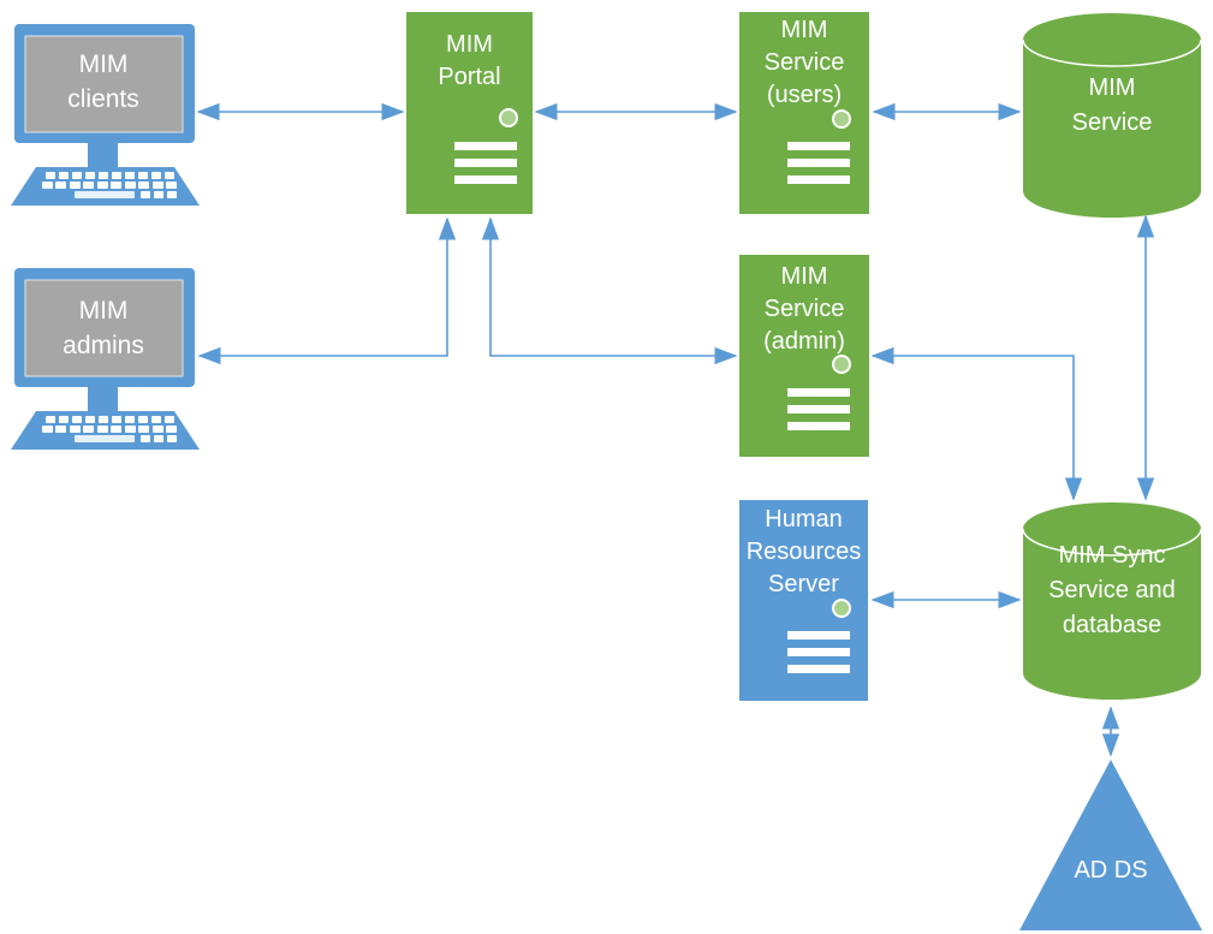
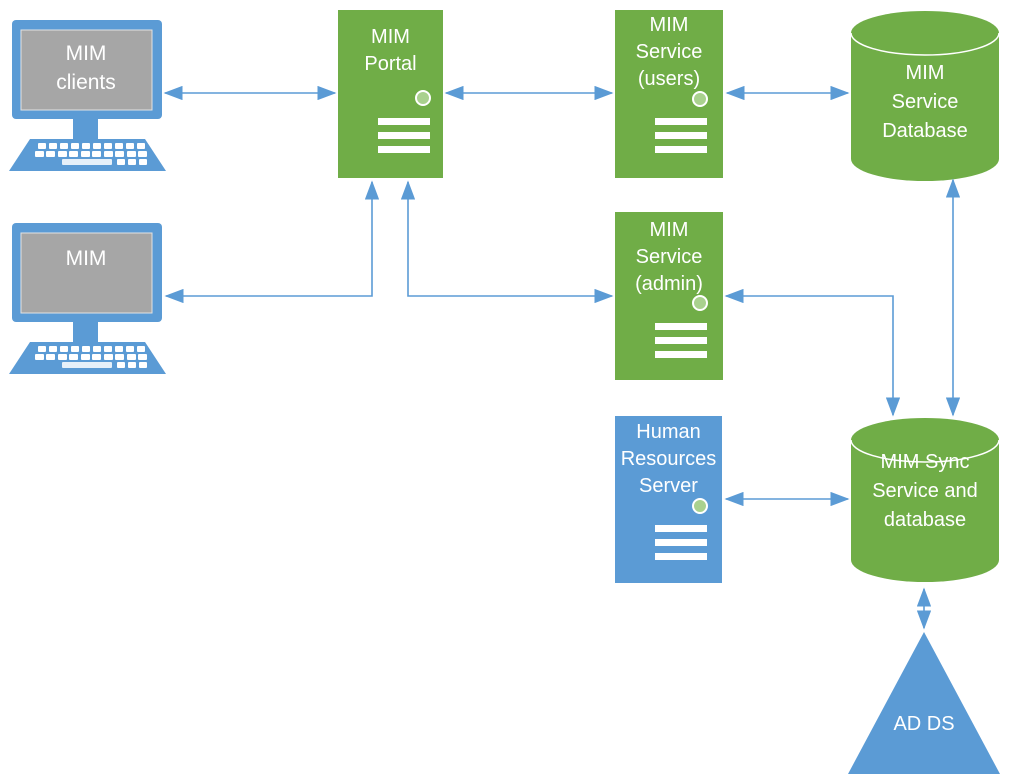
  MIM
  Portal
  MIM
  Service
  (users)
  MIM
  Service
  (admin)
  Human
  Resources
  Server
  MIM
  clients
  MIM
- admins
  MIM
  Service
+ Database
  MIM Sync
  Service and
  database
  AD DS
